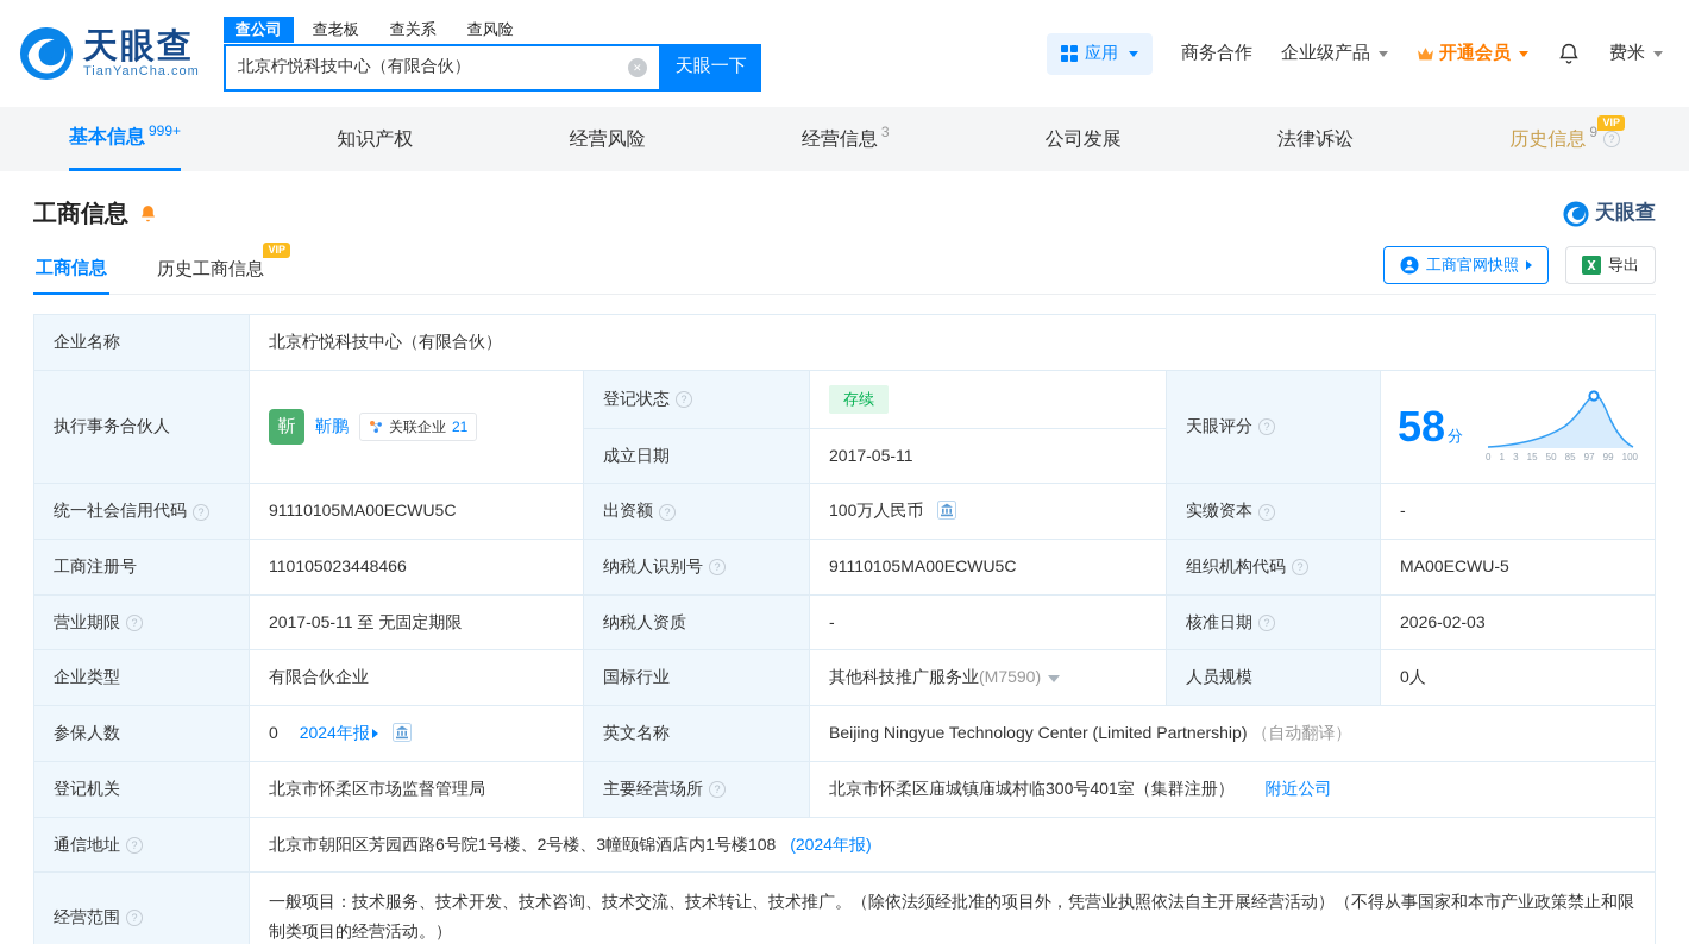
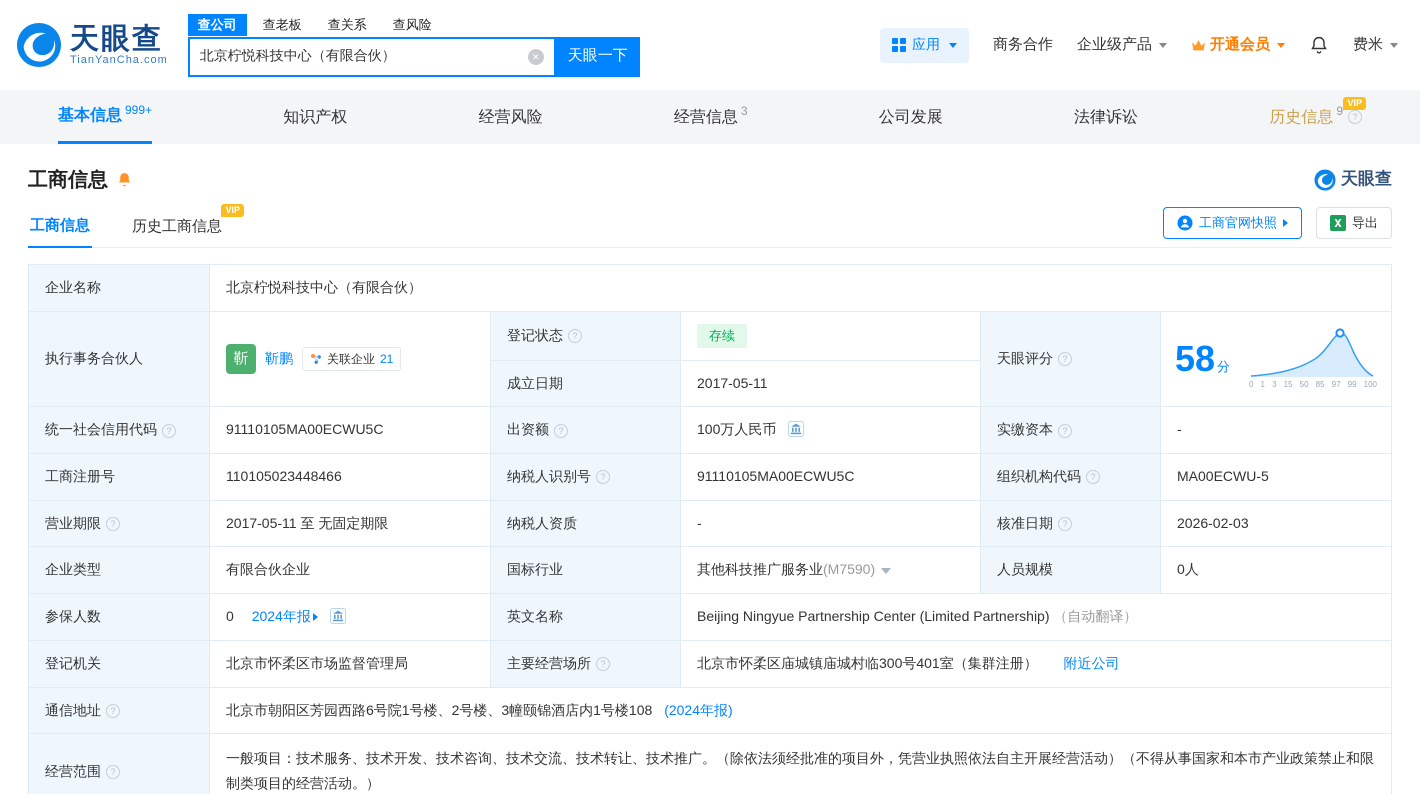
  天眼查
  TianYanCha.com
  查公司
  查老板
  查关系
  查风险
  北京柠悦科技中心（有限合伙）
  天眼一下
  应用
  商务合作
  企业级产品
  开通会员
  费米
  基本信息
  999+
  知识产权
  经营风险
  经营信息
  3
  公司发展
  法律诉讼
  历史信息
  9
  VIP
  工商信息
  天眼查
  工商信息
  历史工商信息
  VIP
  工商官网快照
  导出
  企业名称	北京柠悦科技中心（有限合伙）
  执行事务合伙人	靳 靳鹏 关联企业 21	登记状态	存续	天眼评分	58 分 0 1 3 15 50 85 97 99 100
  成立日期	2017-05-11
  统一社会信用代码	91110105MA00ECWU5C	出资额	100万人民币	实缴资本	-
  工商注册号	110105023448466	纳税人识别号	91110105MA00ECWU5C	组织机构代码	MA00ECWU-5
  营业期限	2017-05-11 至 无固定期限	纳税人资质	-	核准日期	2026-02-03
  企业类型	有限合伙企业	国标行业	其他科技推广服务业(M7590)	人员规模	0人
- 参保人数	0 2024年报	英文名称	Beijing Ningyue Technology Center (Limited Partnership) （自动翻译）
+ 参保人数	0 2024年报	英文名称	Beijing Ningyue Partnership Center (Limited Partnership) （自动翻译）
  登记机关	北京市怀柔区市场监督管理局	主要经营场所	北京市怀柔区庙城镇庙城村临300号401室（集群注册） 附近公司
  通信地址	北京市朝阳区芳园西路6号院1号楼、2号楼、3幢颐锦酒店内1号楼108 (2024年报)
  经营范围	一般项目：技术服务、技术开发、技术咨询、技术交流、技术转让、技术推广。（除依法须经批准的项目外，凭营业执照依法自主开展经营活动）（不得从事国家和本市产业政策禁止和限制类项目的经营活动。）
